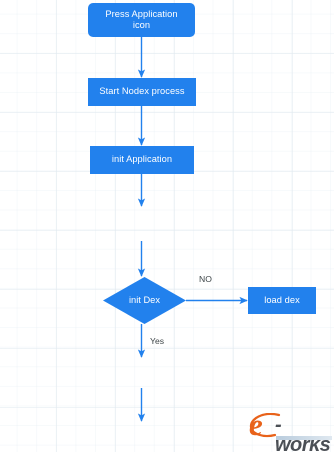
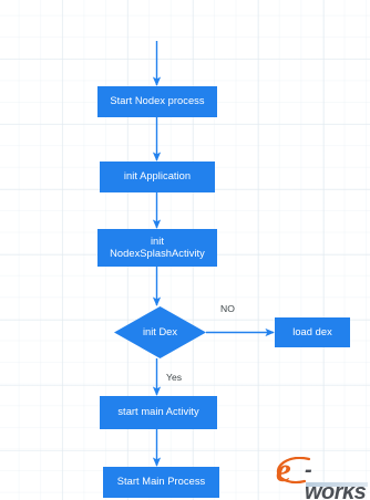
- Press Application
- icon
  Start Nodex process
  init Application
+ init
+ NodexSplashActivity
  init Dex
  load dex
+ start main Activity
+ Start Main Process
  NO
  Yes
  e
  -works
